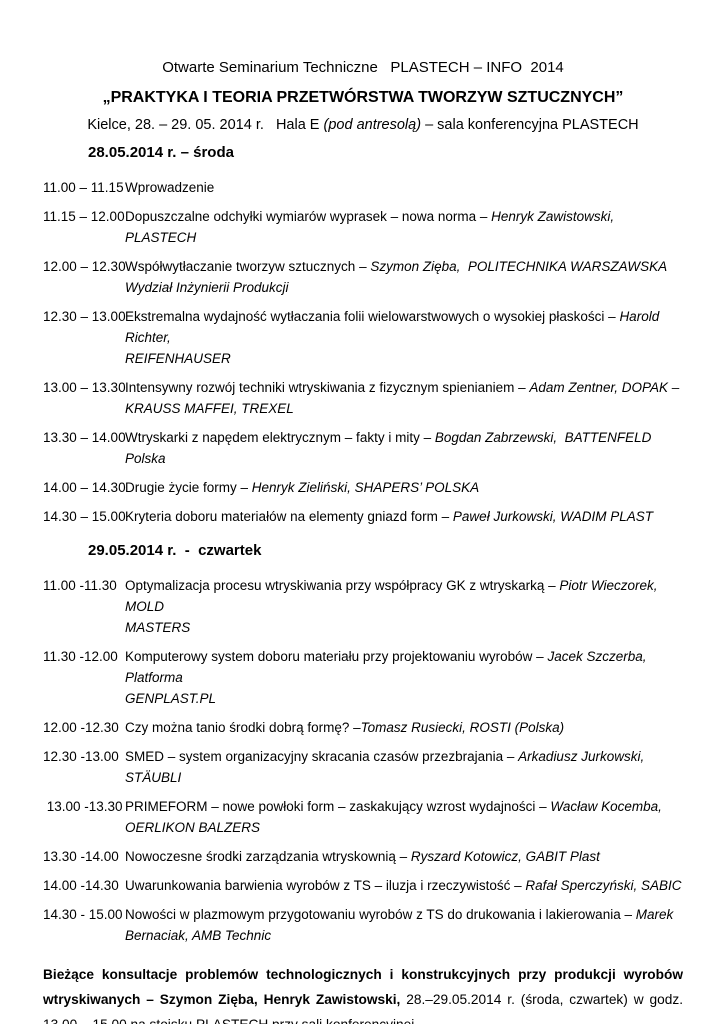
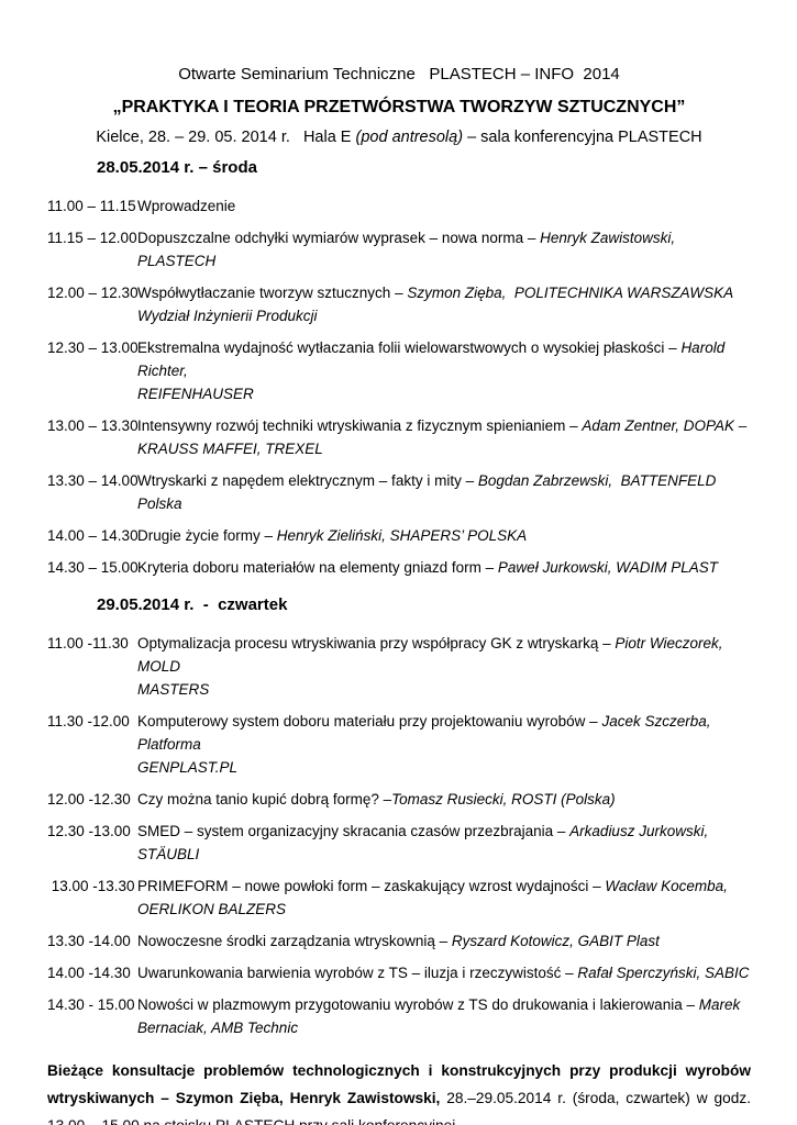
  Otwarte Seminarium Techniczne PLASTECH – INFO 2014
  „PRAKTYKA I TEORIA PRZETWÓRSTWA TWORZYW SZTUCZNYCH”
  Kielce, 28. – 29. 05. 2014 r. Hala E (pod antresolą) – sala konferencyjna PLASTECH
  28.05.2014 r. – środa
  11.00 – 11.15
  Wprowadzenie
  11.15 – 12.00
  Dopuszczalne odchyłki wymiarów wyprasek – nowa norma – Henryk Zawistowski, PLASTECH
  12.00 – 12.30
  Współwytłaczanie tworzyw sztucznych – Szymon Zięba, POLITECHNIKA WARSZAWSKA
  Wydział Inżynierii Produkcji
  12.30 – 13.00
  Ekstremalna wydajność wytłaczania folii wielowarstwowych o wysokiej płaskości – Harold Richter,
  REIFENHAUSER
  13.00 – 13.30
  Intensywny rozwój techniki wtryskiwania z fizycznym spienianiem – Adam Zentner, DOPAK –
  KRAUSS MAFFEI, TREXEL
  13.30 – 14.00
  Wtryskarki z napędem elektrycznym – fakty i mity – Bogdan Zabrzewski, BATTENFELD Polska
  14.00 – 14.30
  Drugie życie formy – Henryk Zieliński, SHAPERS’ POLSKA
  14.30 – 15.00
  Kryteria doboru materiałów na elementy gniazd form – Paweł Jurkowski, WADIM PLAST
  29.05.2014 r. - czwartek
  11.00 -11.30
  Optymalizacja procesu wtryskiwania przy współpracy GK z wtryskarką – Piotr Wieczorek, MOLD
  MASTERS
  11.30 -12.00
  Komputerowy system doboru materiału przy projektowaniu wyrobów – Jacek Szczerba, Platforma
  GENPLAST.PL
  12.00 -12.30
- Czy można tanio środki dobrą formę? –Tomasz Rusiecki, ROSTI (Polska)
+ Czy można tanio kupić dobrą formę? –Tomasz Rusiecki, ROSTI (Polska)
  12.30 -13.00
  SMED – system organizacyjny skracania czasów przezbrajania – Arkadiusz Jurkowski, STÄUBLI
  13.00 -13.30
  PRIMEFORM – nowe powłoki form – zaskakujący wzrost wydajności – Wacław Kocemba,
  OERLIKON BALZERS
  13.30 -14.00
  Nowoczesne środki zarządzania wtryskownią – Ryszard Kotowicz, GABIT Plast
  14.00 -14.30
  Uwarunkowania barwienia wyrobów z TS – iluzja i rzeczywistość – Rafał Sperczyński, SABIC
  14.30 - 15.00
  Nowości w plazmowym przygotowaniu wyrobów z TS do drukowania i lakierowania – Marek
  Bernaciak, AMB Technic
  Bieżące konsultacje problemów technologicznych i konstrukcyjnych przy produkcji wyrobów
  wtryskiwanych – Szymon Zięba, Henryk Zawistowski, 28.–29.05.2014 r. (środa, czwartek) w godz.
